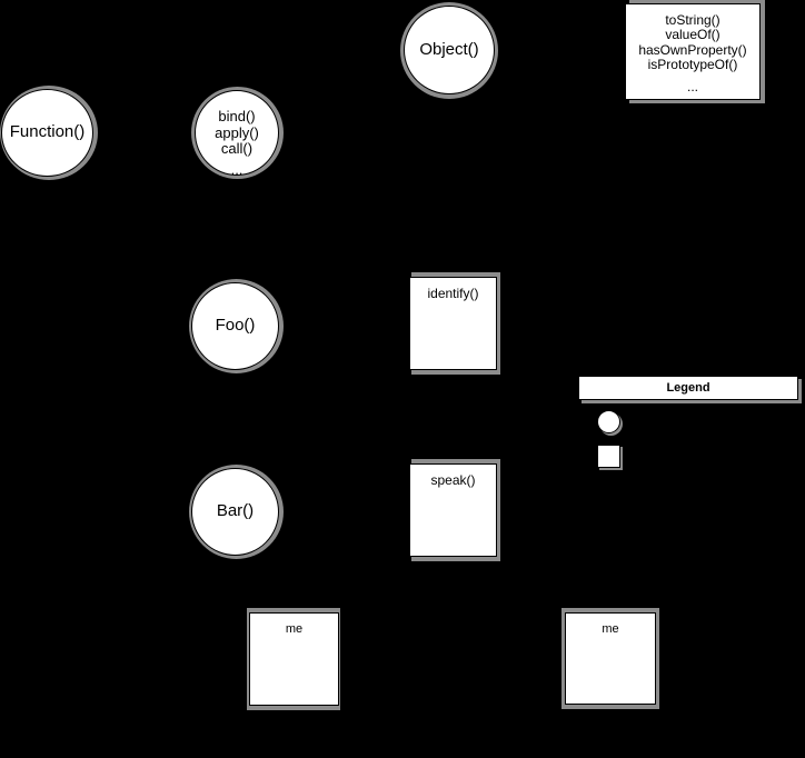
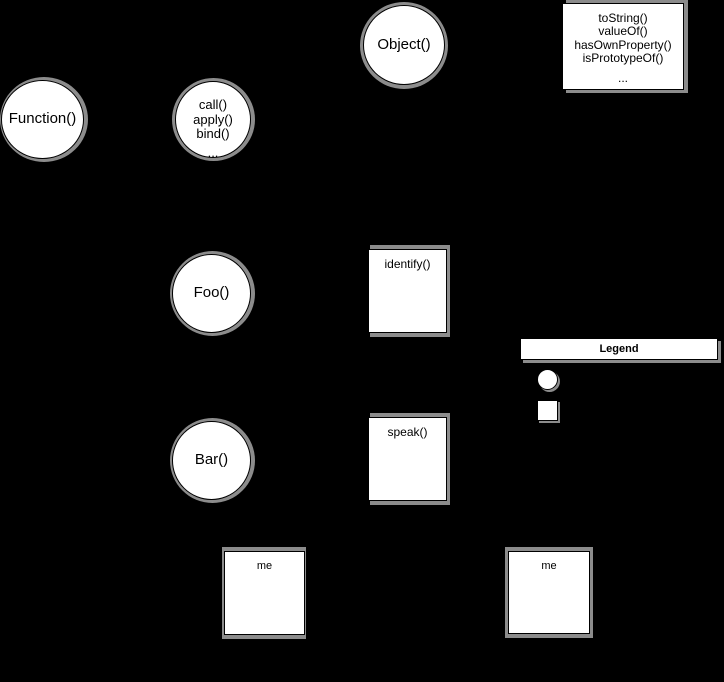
  Function()
- bind()
+ call()
  apply()
- call()
+ bind()
  ...
  Object()
  toString()
  valueOf()
  hasOwnProperty()
  isPrototypeOf()
  ...
  Foo()
  identify()
  Bar()
  speak()
  me
  me
  Legend
